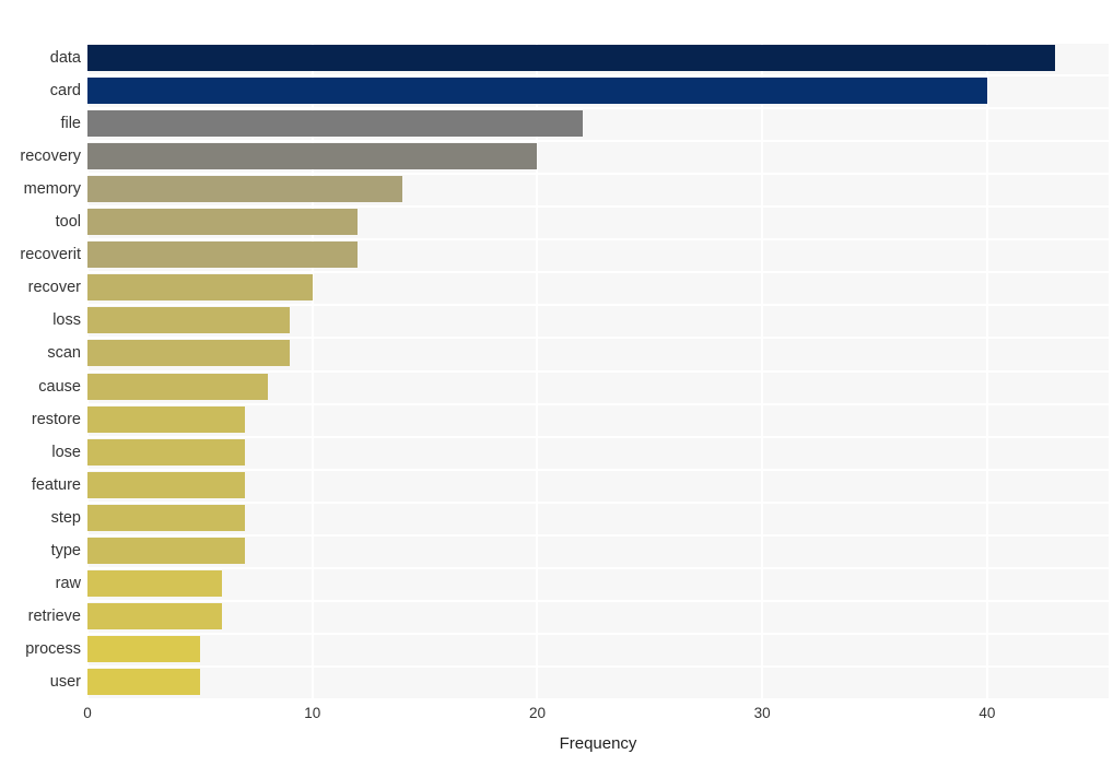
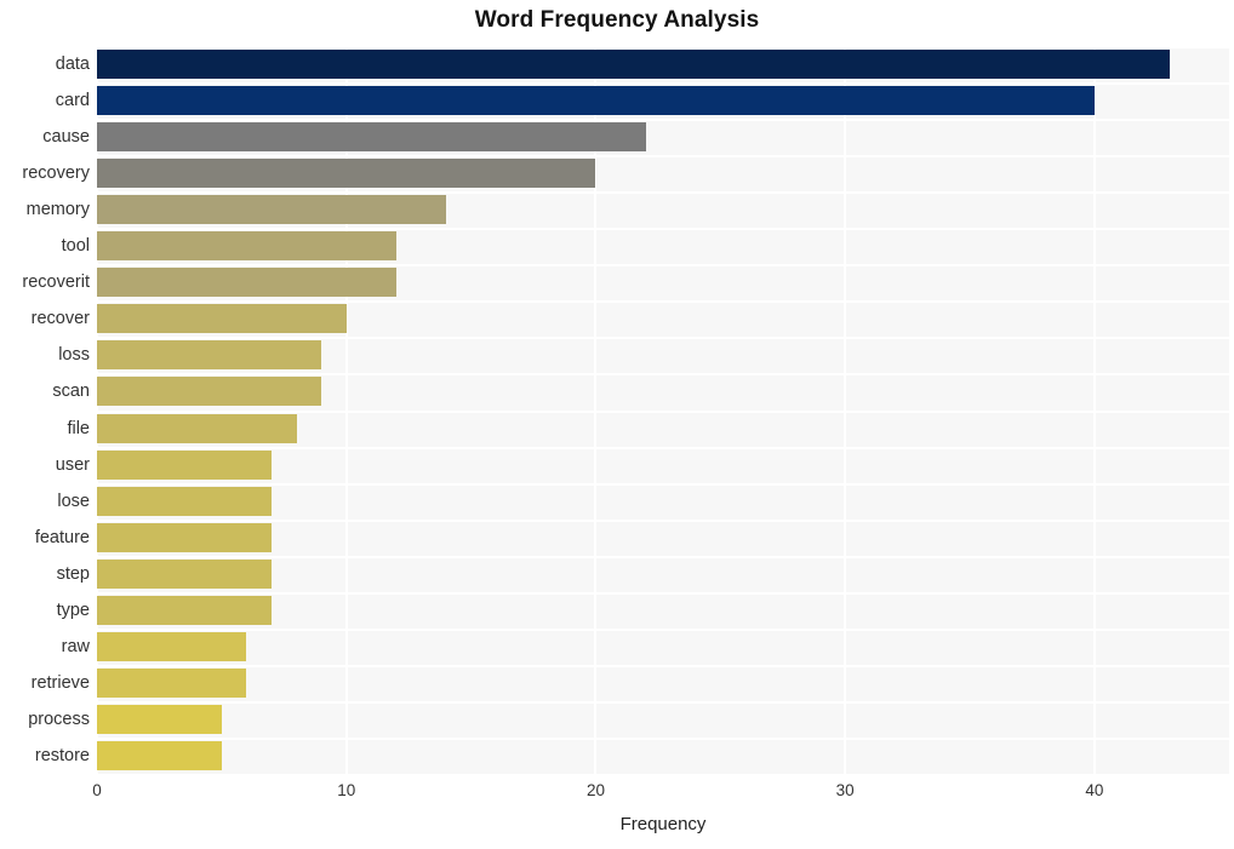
+ Word Frequency Analysis
  data
  card
- file
+ cause
  recovery
  memory
  tool
  recoverit
  recover
  loss
  scan
- cause
+ file
- restore
+ user
  lose
  feature
  step
  type
  raw
  retrieve
  process
- user
+ restore
  0
  10
  20
  30
  40
  Frequency
